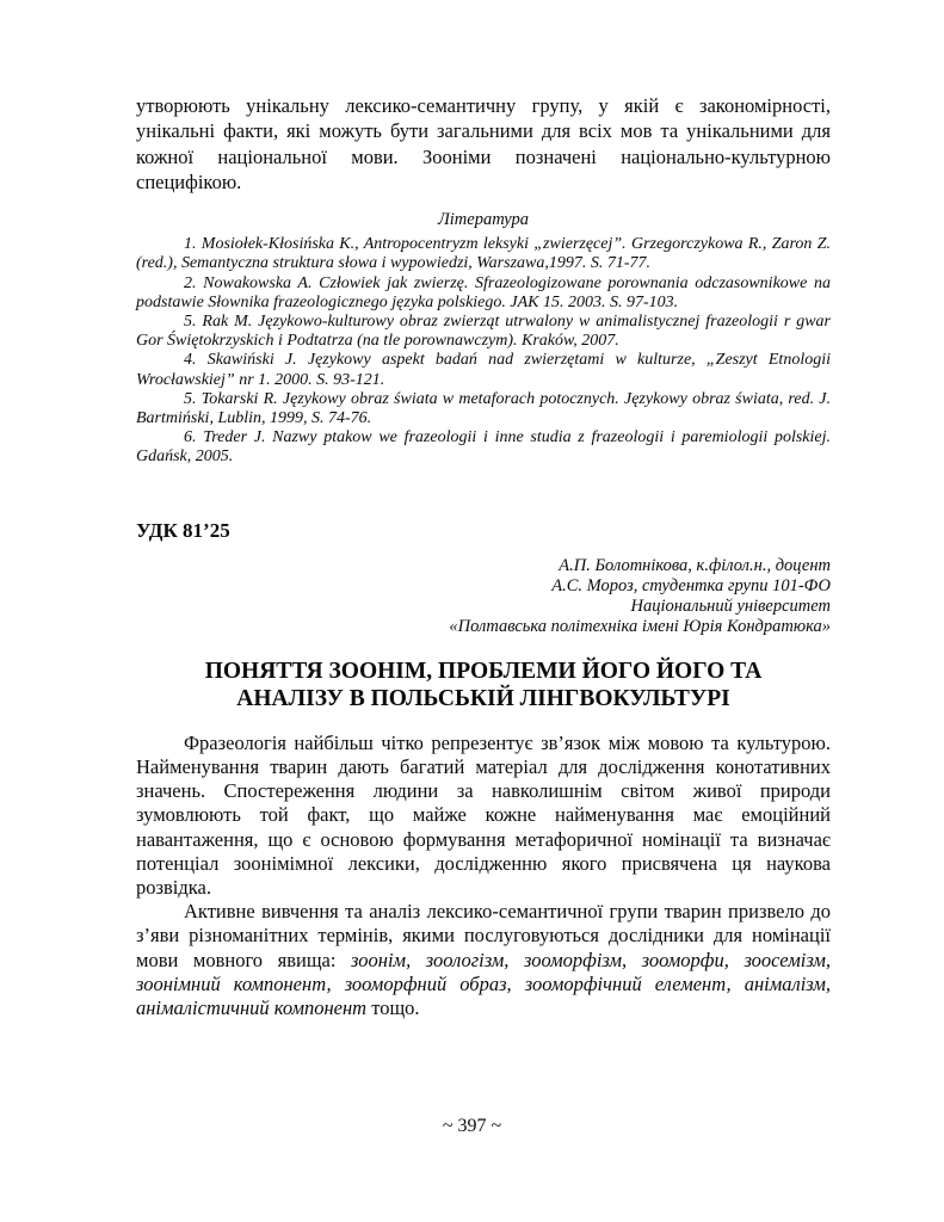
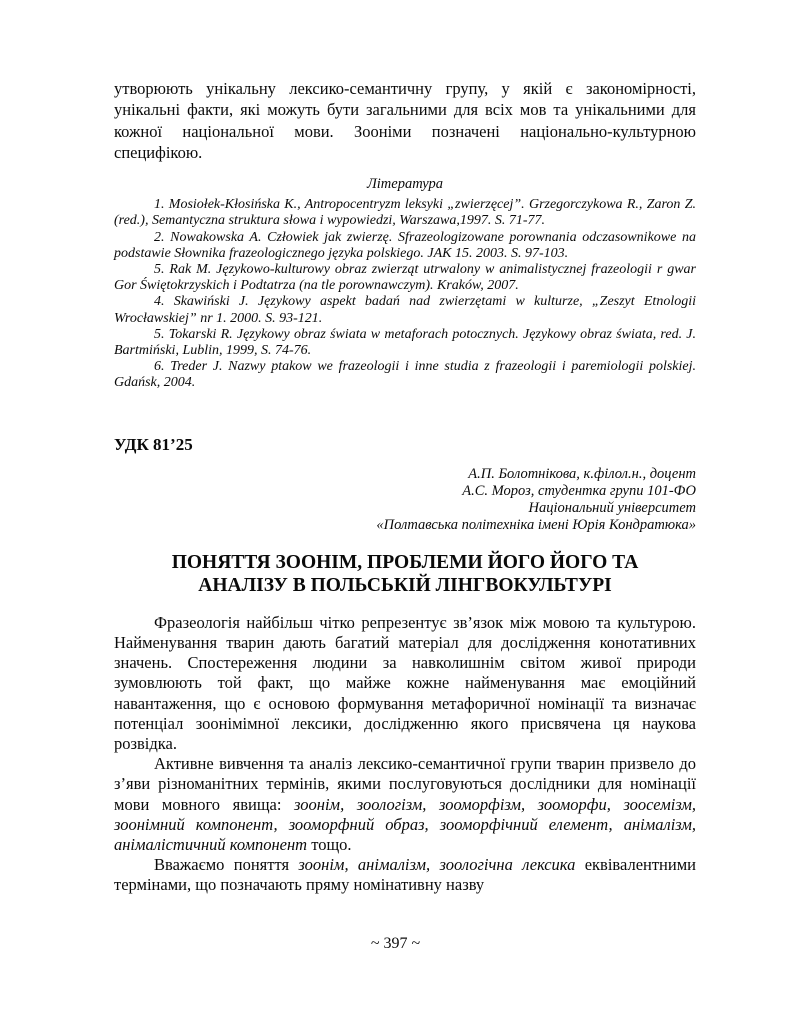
  утворюють унікальну лексико-семантичну групу, у якій є закономірності, унікальні факти, які можуть бути загальними для всіх мов та унікальними для кожної національної мови. Зооніми позначені національно-культурною специфікою.
  Література
  1. Mosiołek-Kłosińska K., Antropocentryzm leksyki „zwierzęcej”. Grzegorczykowa R., Zaron Z. (red.), Semantyczna struktura słowa i wypowiedzi, Warszawa,1997. S. 71-77.
  2. Nowakowska A. Człowiek jak zwierzę. Sfrazeologizowane porownania odczasownikowe na podstawie Słownika frazeologicznego języka polskiego. JAK 15. 2003. S. 97-103.
  5. Rak M. Językowo-kulturowy obraz zwierząt utrwalony w animalistycznej frazeologii r gwar Gor Świętokrzyskich i Podtatrza (na tle porownawczym). Kraków, 2007.
  4. Skawiński J. Językowy aspekt badań nad zwierzętami w kulturze, „Zeszyt Etnologii Wrocławskiej” nr 1. 2000. S. 93-121.
  5. Tokarski R. Językowy obraz świata w metaforach potocznych. Językowy obraz świata, red. J. Bartmiński, Lublin, 1999, S. 74-76.
- 6. Treder J. Nazwy ptakow we frazeologii i inne studia z frazeologii i paremiologii polskiej. Gdańsk, 2005.
+ 6. Treder J. Nazwy ptakow we frazeologii i inne studia z frazeologii i paremiologii polskiej. Gdańsk, 2004.
  УДК 81’25
  А.П. Болотнікова, к.філол.н., доцент
  А.С. Мороз, студентка групи 101-ФО
  Національний університет
  «Полтавська політехніка імені Юрія Кондратюка»
  ПОНЯТТЯ ЗООНІМ, ПРОБЛЕМИ ЙОГО ЙОГО ТА АНАЛІЗУ В ПОЛЬСЬКІЙ ЛІНГВОКУЛЬТУРІ
  Фразеологія найбільш чітко репрезентує зв’язок між мовою та культурою. Найменування тварин дають багатий матеріал для дослідження конотативних значень. Спостереження людини за навколишнім світом живої природи зумовлюють той факт, що майже кожне найменування має емоційний навантаження, що є основою формування метафоричної номінації та визначає потенціал зоонімімної лексики, дослідженню якого присвячена ця наукова розвідка.
  Активне вивчення та аналіз лексико-семантичної групи тварин призвело до з’яви різноманітних термінів, якими послуговуються дослідники для номінації мови мовного явища: зоонім, зоологізм, зооморфізм, зооморфи, зоосемізм, зоонімний компонент, зооморфний образ, зооморфічний елемент, анімалізм, анімалістичний компонент тощо.
+ Вважаємо поняття зоонім, анімалізм, зоологічна лексика еквівалентними термінами, що позначають пряму номінативну назву
  ~ 397 ~
